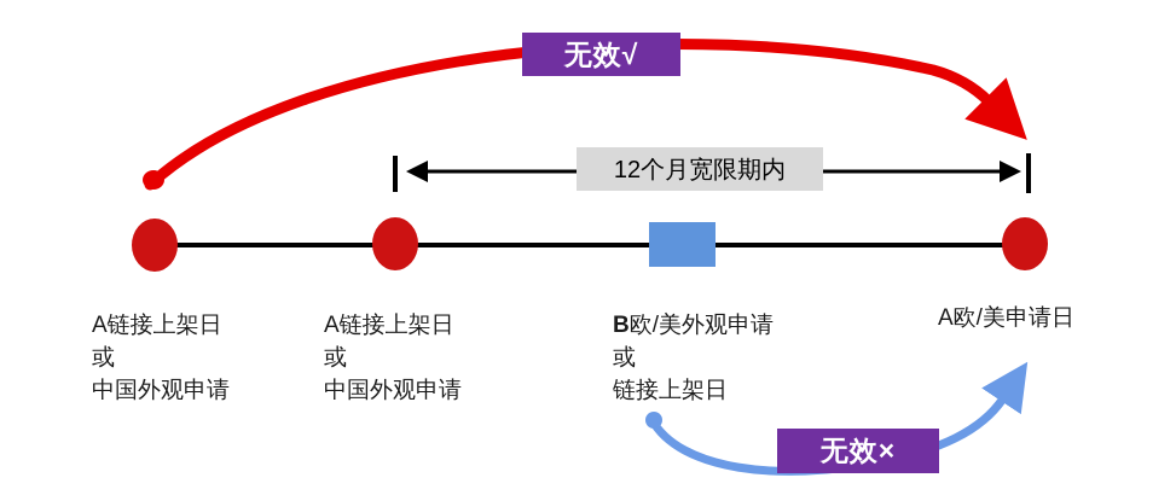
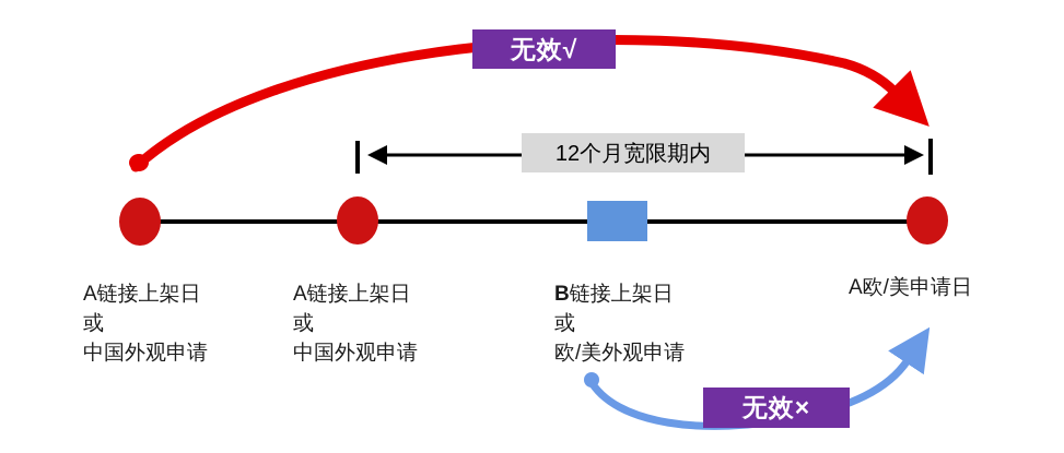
  无效√
  12个月宽限期内
  A链接上架日
  或
  中国外观申请
  A链接上架日
  或
  中国外观申请
- B欧/美外观申请
+ B链接上架日
  或
- 链接上架日
+ 欧/美外观申请
  A欧/美申请日
  无效×
